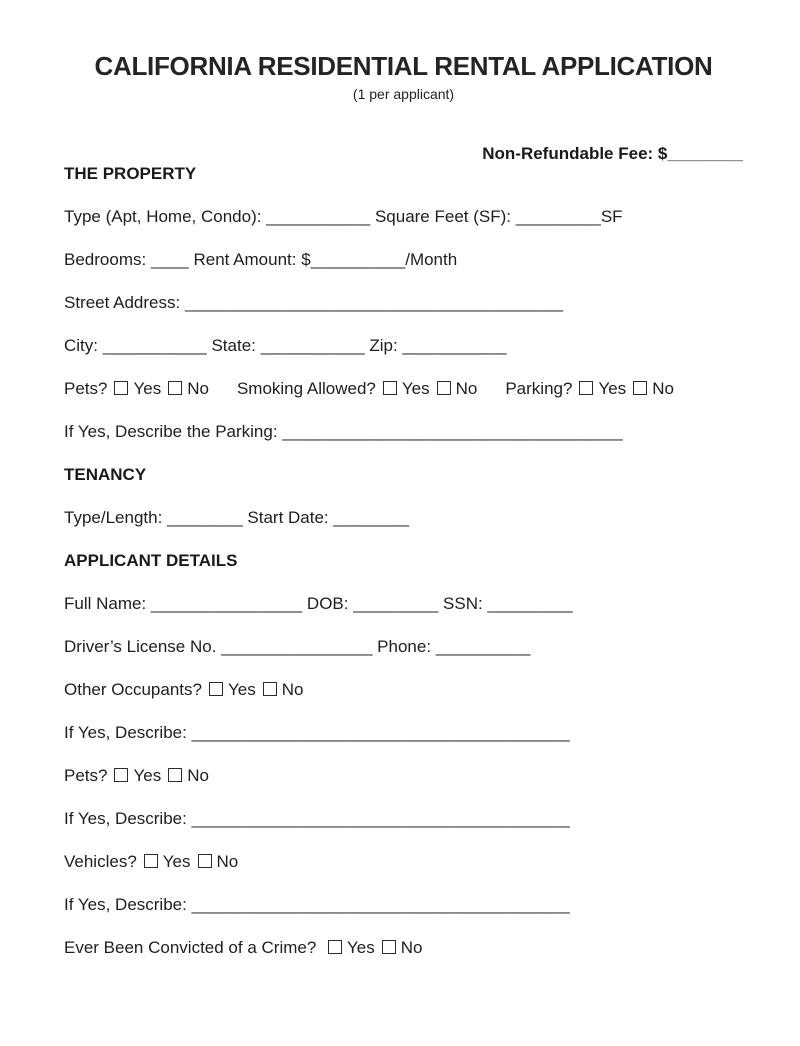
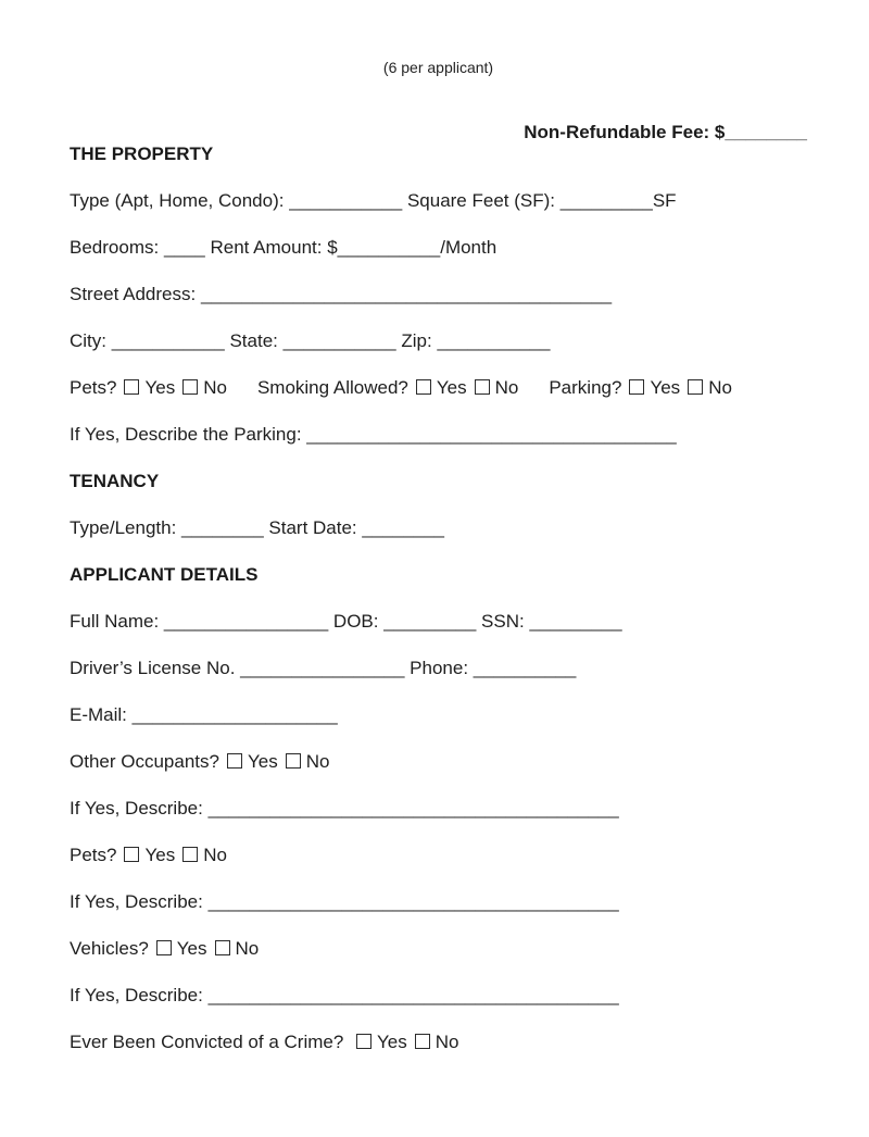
- CALIFORNIA RESIDENTIAL RENTAL APPLICATION
- (1 per applicant)
+ (6 per applicant)
  Non-Refundable Fee: $________
  THE PROPERTY
  Type (Apt, Home, Condo): ___________ Square Feet (SF): _________SF
  Bedrooms: ____ Rent Amount: $__________/Month
  Street Address: ________________________________________
  City: ___________ State: ___________ Zip: ___________
  Pets? Yes No Smoking Allowed? Yes No Parking? Yes No
  If Yes, Describe the Parking: ____________________________________
  TENANCY
  Type/Length: ________ Start Date: ________
  APPLICANT DETAILS
  Full Name: ________________ DOB: _________ SSN: _________
  Driver’s License No. ________________ Phone: __________
+ E-Mail: ____________________
  Other Occupants? Yes No
  If Yes, Describe: ________________________________________
  Pets? Yes No
  If Yes, Describe: ________________________________________
  Vehicles? Yes No
  If Yes, Describe: ________________________________________
  Ever Been Convicted of a Crime? Yes No
